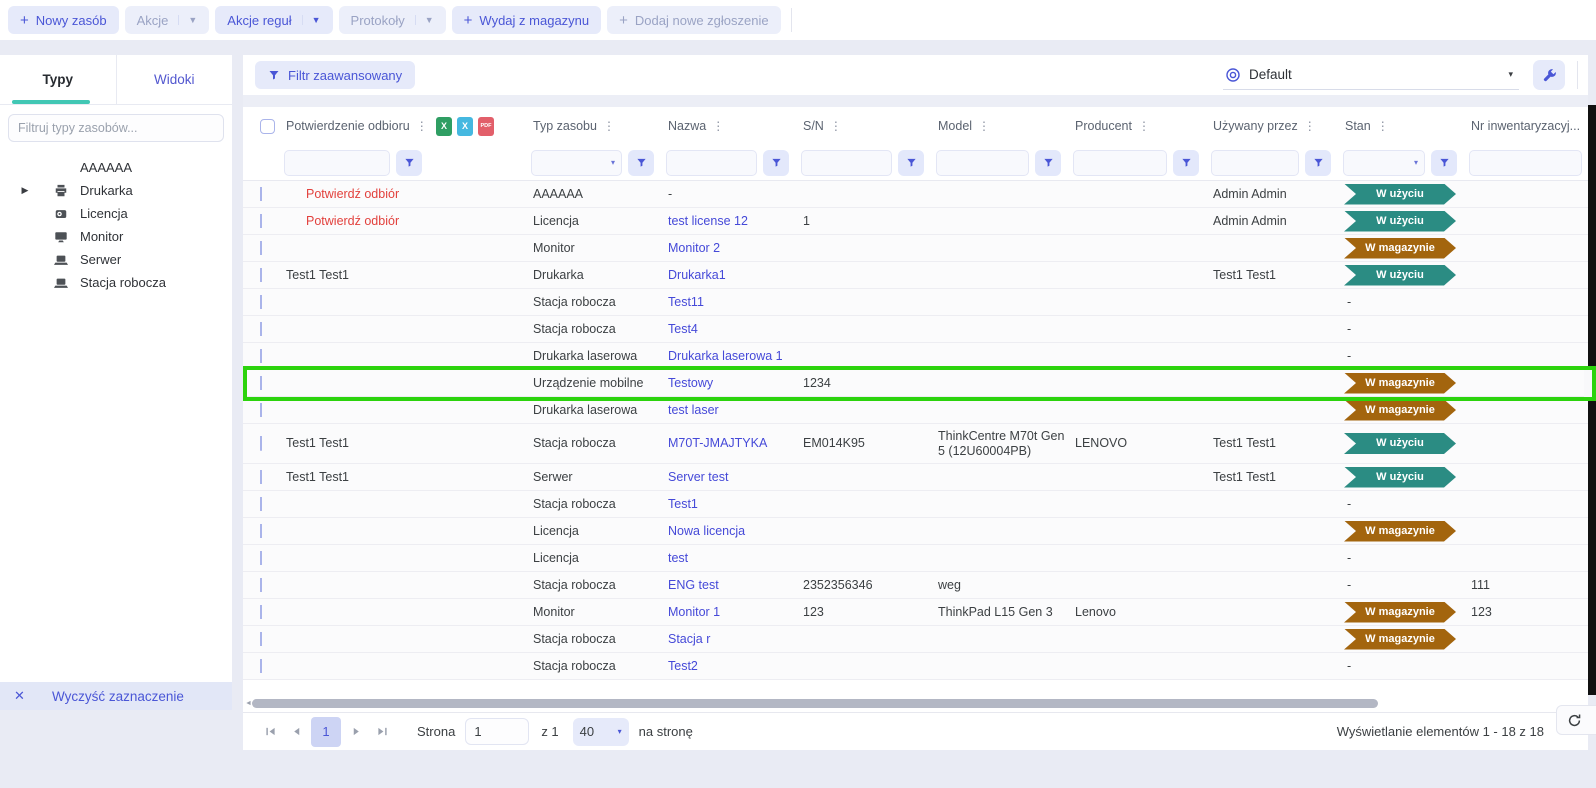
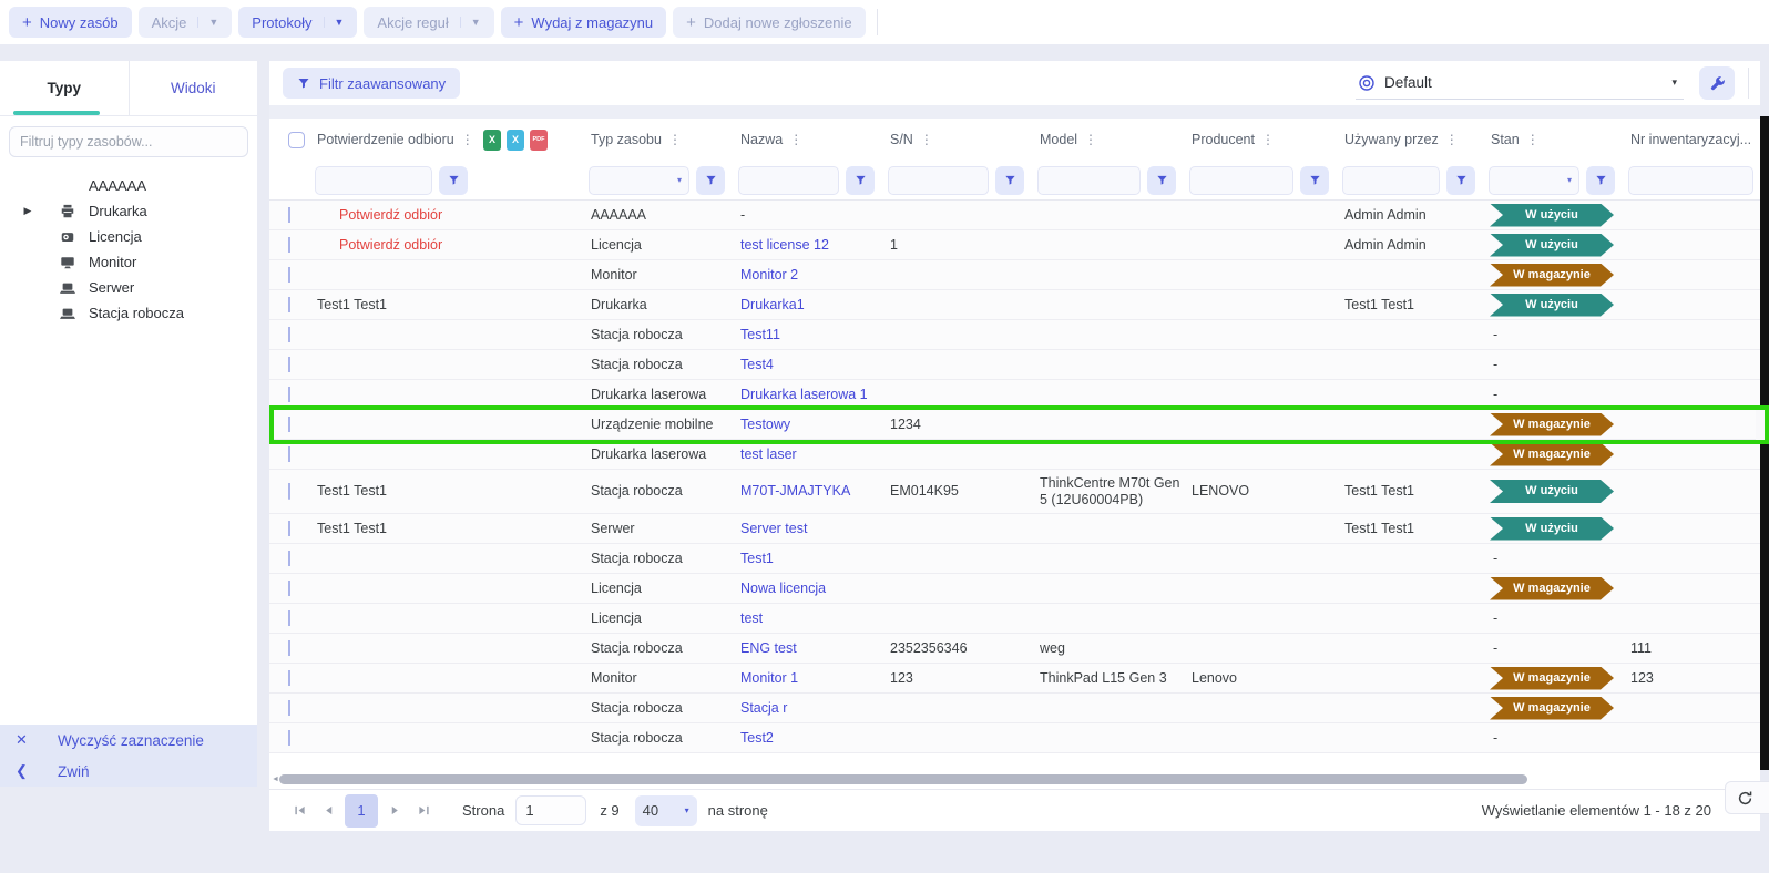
  +
  Nowy zasób
  Akcje
  ▼
- Akcje reguł
+ Protokoły
  ▼
- Protokoły
+ Akcje reguł
  ▼
  +
  Wydaj z magazynu
  +
  Dodaj nowe zgłoszenie
  Typy
  Widoki
  Filtruj typy zasobów...
  AAAAAA
  ▶
  Drukarka
  Licencja
  Monitor
  Serwer
  Stacja robocza
  ✕
  Wyczyść zaznaczenie
+ ❮
+ Zwiń
  Filtr zaawansowany
  Default
  ▾
  Potwierdzenie odbioru
  ⋮
  X
  X
  Typ zasobu
  ⋮
  Nazwa
  ⋮
  S/N
  ⋮
  Model
  ⋮
  Producent
  ⋮
  Używany przez
  ⋮
  Stan
  ⋮
  Nr inwentaryzacyj...
  ▾
  ▾
  Potwierdź odbiór
  AAAAAA
  -
  Admin Admin
  W użyciu
  Potwierdź odbiór
  Licencja
  test license 12
  1
  Admin Admin
  W użyciu
  Monitor
  Monitor 2
  W magazynie
  Test1 Test1
  Drukarka
  Drukarka1
  Test1 Test1
  W użyciu
  Stacja robocza
  Test11
  -
  Stacja robocza
  Test4
  -
  Drukarka laserowa
  Drukarka laserowa 1
  -
  Drukarka laserowa
  test laser
  W magazynie
  Test1 Test1
  Stacja robocza
  M70T-JMAJTYKA
  EM014K95
  ThinkCentre M70t Gen 5 (12U60004PB)
  LENOVO
  Test1 Test1
  W użyciu
  Test1 Test1
  Serwer
  Server test
  Test1 Test1
  W użyciu
  Stacja robocza
  Test1
  -
  Licencja
  Nowa licencja
  W magazynie
  Licencja
  test
  -
  Stacja robocza
  ENG test
  2352356346
  weg
  -
  111
  Monitor
  Monitor 1
  123
  ThinkPad L15 Gen 3
  Lenovo
  W magazynie
  123
  Stacja robocza
  Stacja r
  W magazynie
  Stacja robocza
  Test2
  -
  1
  Strona
  1
- z 1
+ z 9
  40
  ▾
  na stronę
- Wyświetlanie elementów 1 - 18 z 18
+ Wyświetlanie elementów 1 - 18 z 20
